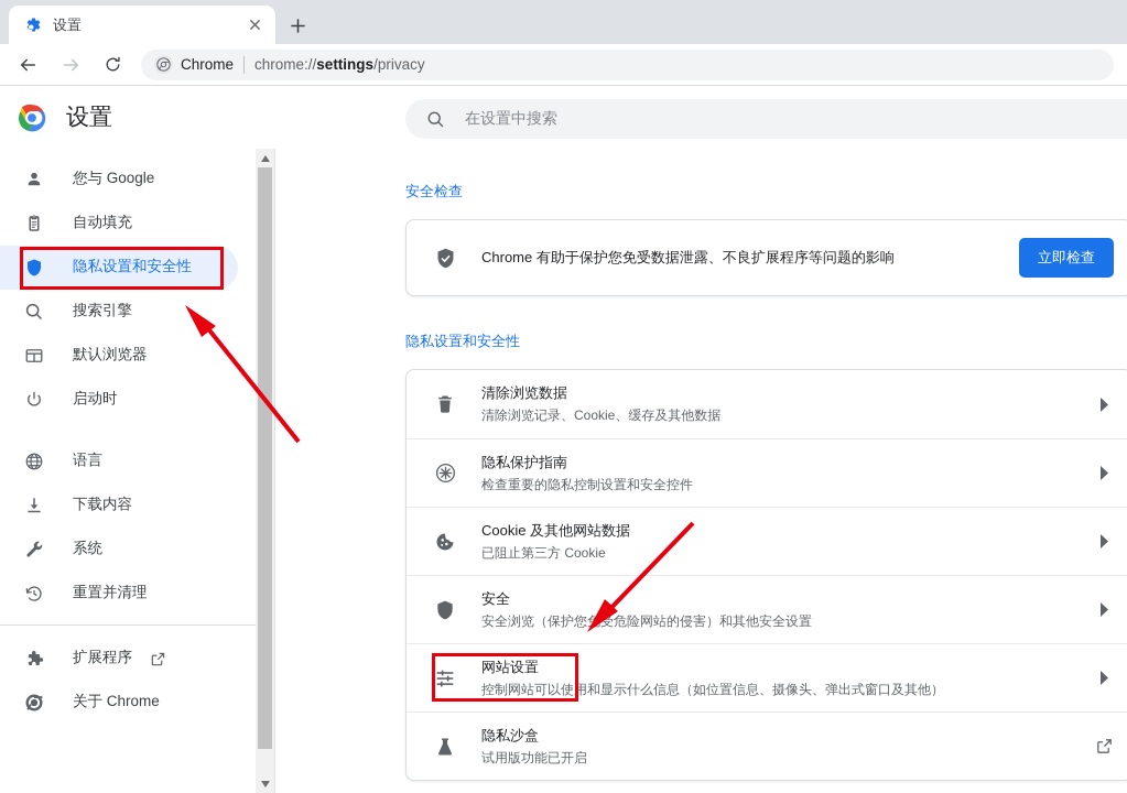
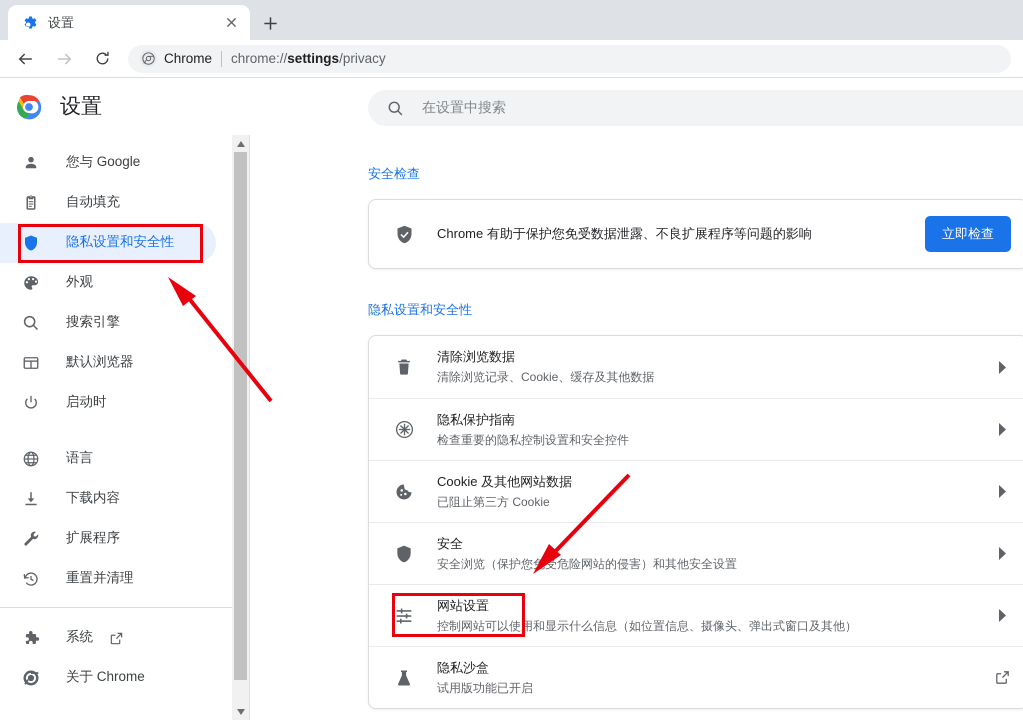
  设置
  Chrome
  chrome://settings/privacy
  设置
  在设置中搜索
  您与 Google
  自动填充
  隐私设置和安全性
+ 外观
  搜索引擎
  默认浏览器
  启动时
  语言
  下载内容
- 系统
+ 扩展程序
  重置并清理
- 扩展程序
+ 系统
  关于 Chrome
  安全检查
  Chrome 有助于保护您免受数据泄露、不良扩展程序等问题的影响
  立即检查
  隐私设置和安全性
  清除浏览数据
  清除浏览记录、Cookie、缓存及其他数据
  隐私保护指南
  检查重要的隐私控制设置和安全控件
  Cookie 及其他网站数据
  已阻止第三方 Cookie
  安全
  安全浏览（保护您受危险网站的侵害）和其他安全设置
  网站设置
  控制网站可以使用和显示什么信息（如位置信息、摄像头、弹出式窗口及其他）
  隐私沙盒
  试用版功能已开启
